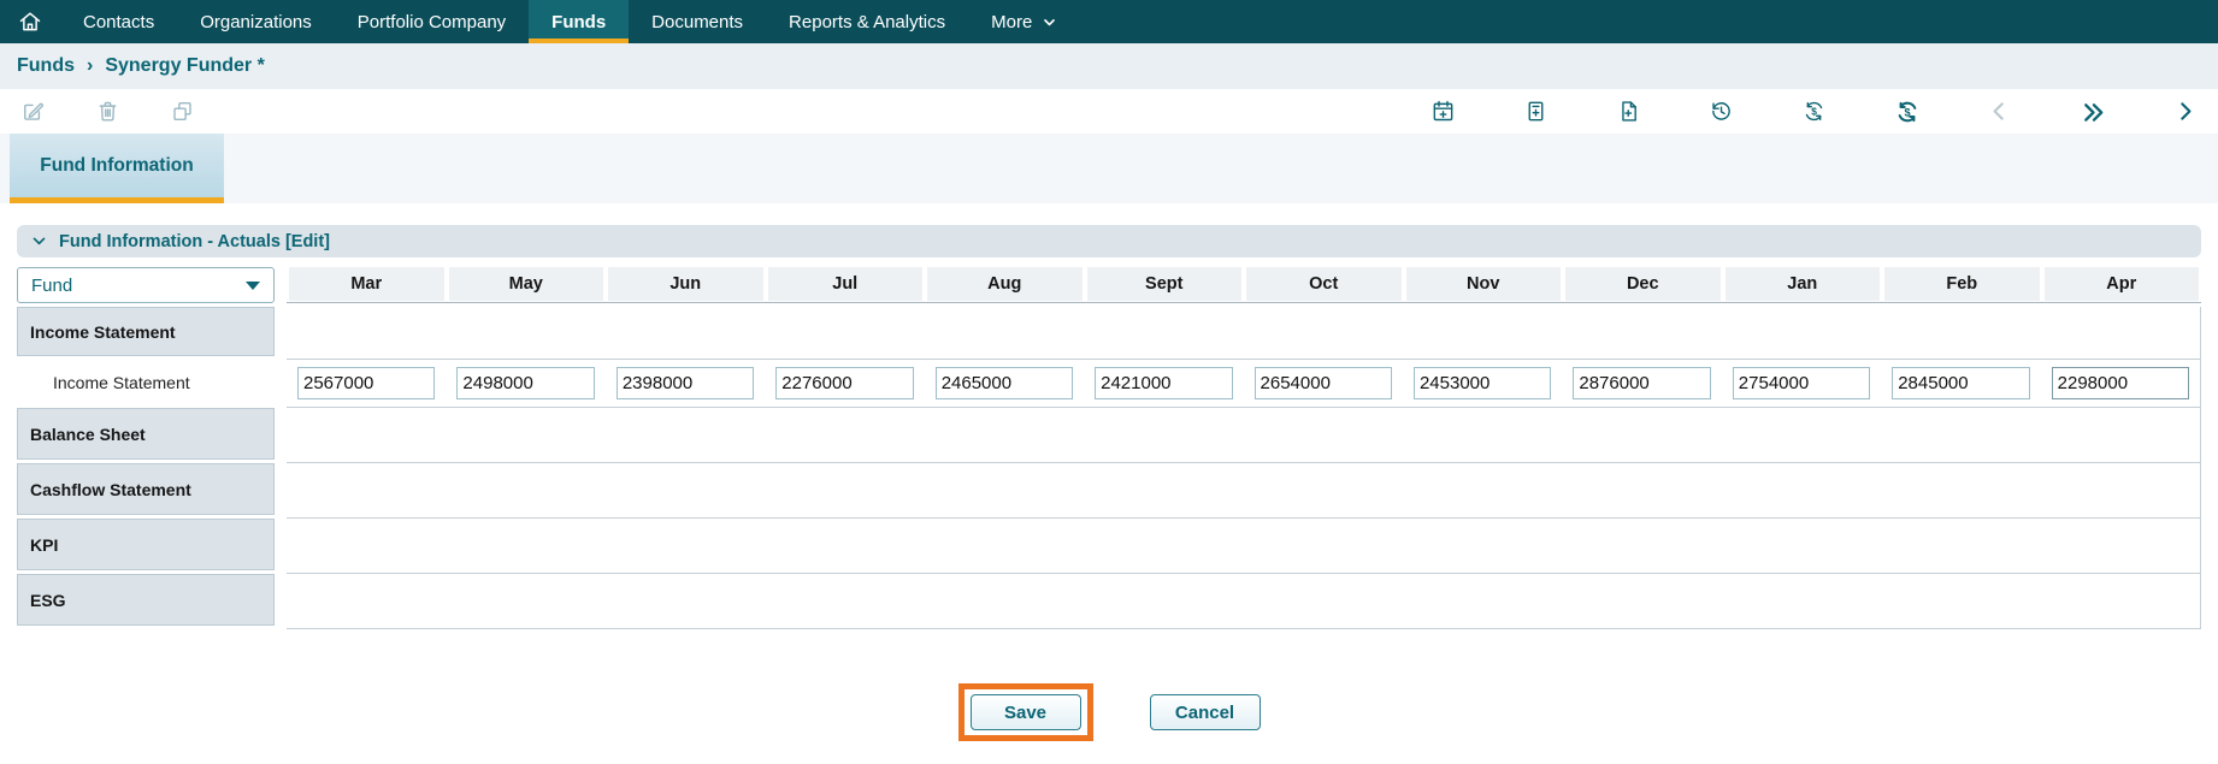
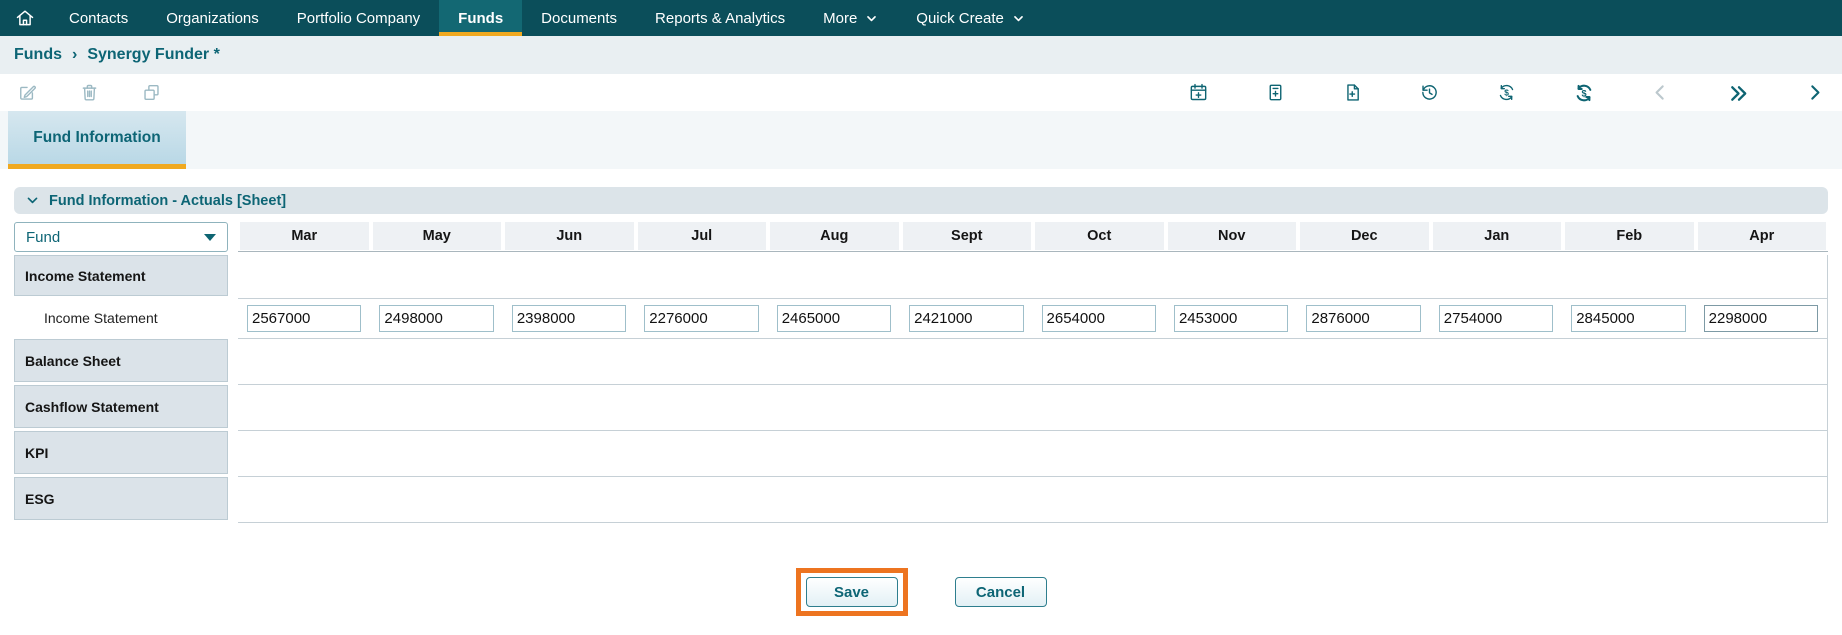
  Contacts
  Organizations
  Portfolio Company
  Funds
  Documents
  Reports & Analytics
  More
+ Quick Create
  Funds
  ›
  Synergy Funder *
  $
  $
  Fund Information
- Fund Information - Actuals [Edit]
+ Fund Information - Actuals [Sheet]
  Fund
  Mar
  May
  Jun
  Jul
  Aug
  Sept
  Oct
  Nov
  Dec
  Jan
  Feb
  Apr
  Income Statement
  Income Statement
  Balance Sheet
  Cashflow Statement
  KPI
  ESG
  2567000
  2498000
  2398000
  2276000
  2465000
  2421000
  2654000
  2453000
  2876000
  2754000
  2845000
  2298000
  Save
  Cancel
